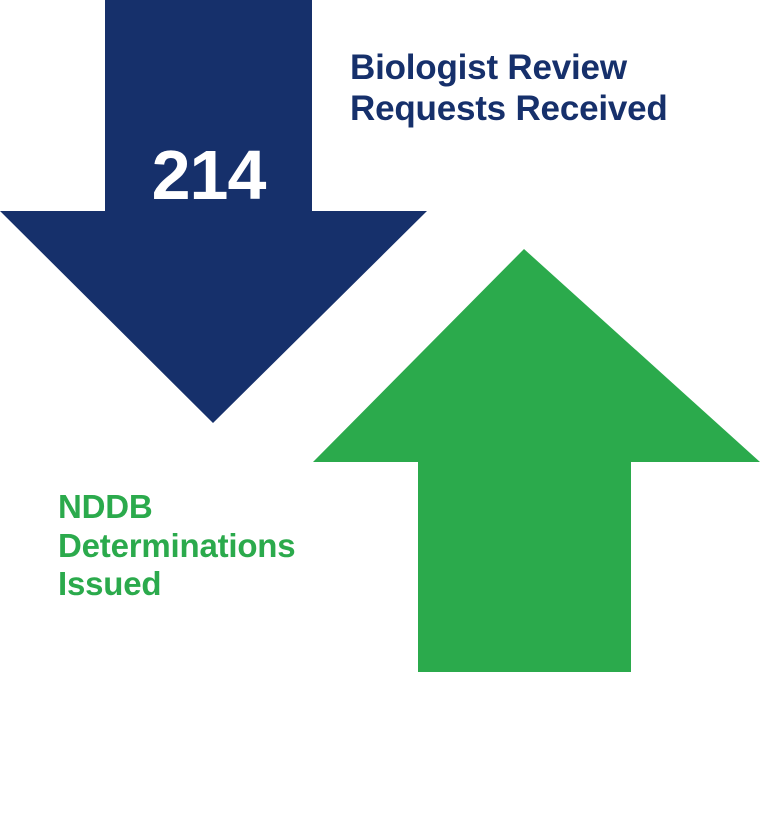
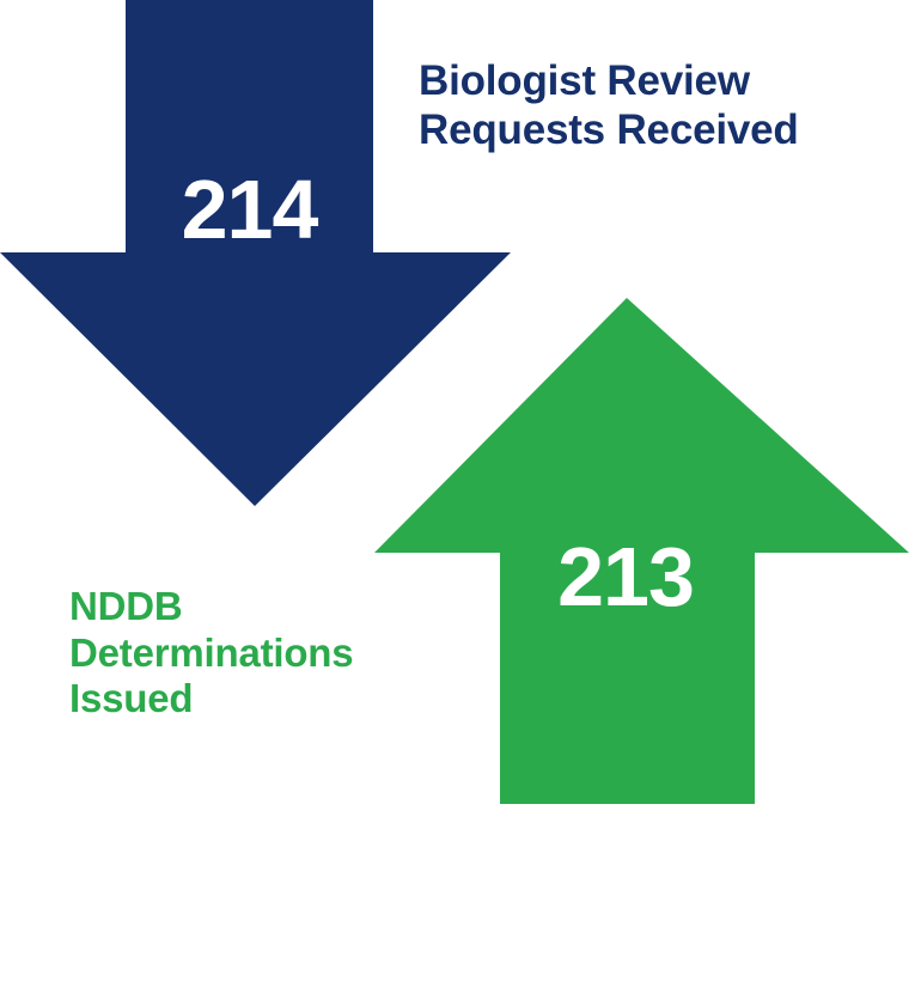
  214
+ 213
  Biologist Review
  Requests Received
  NDDB
  Determinations
  Issued
